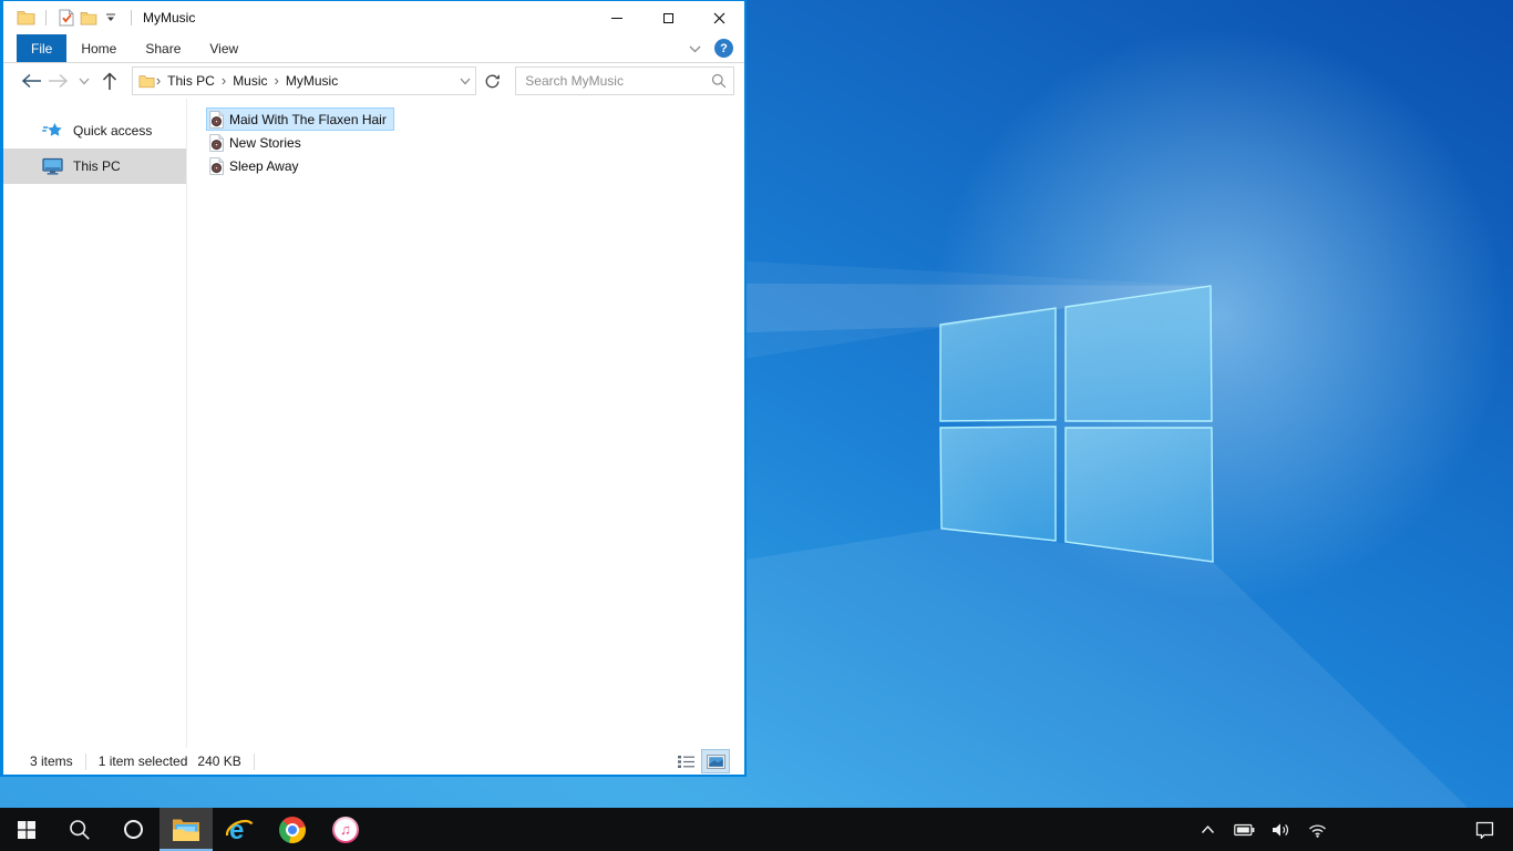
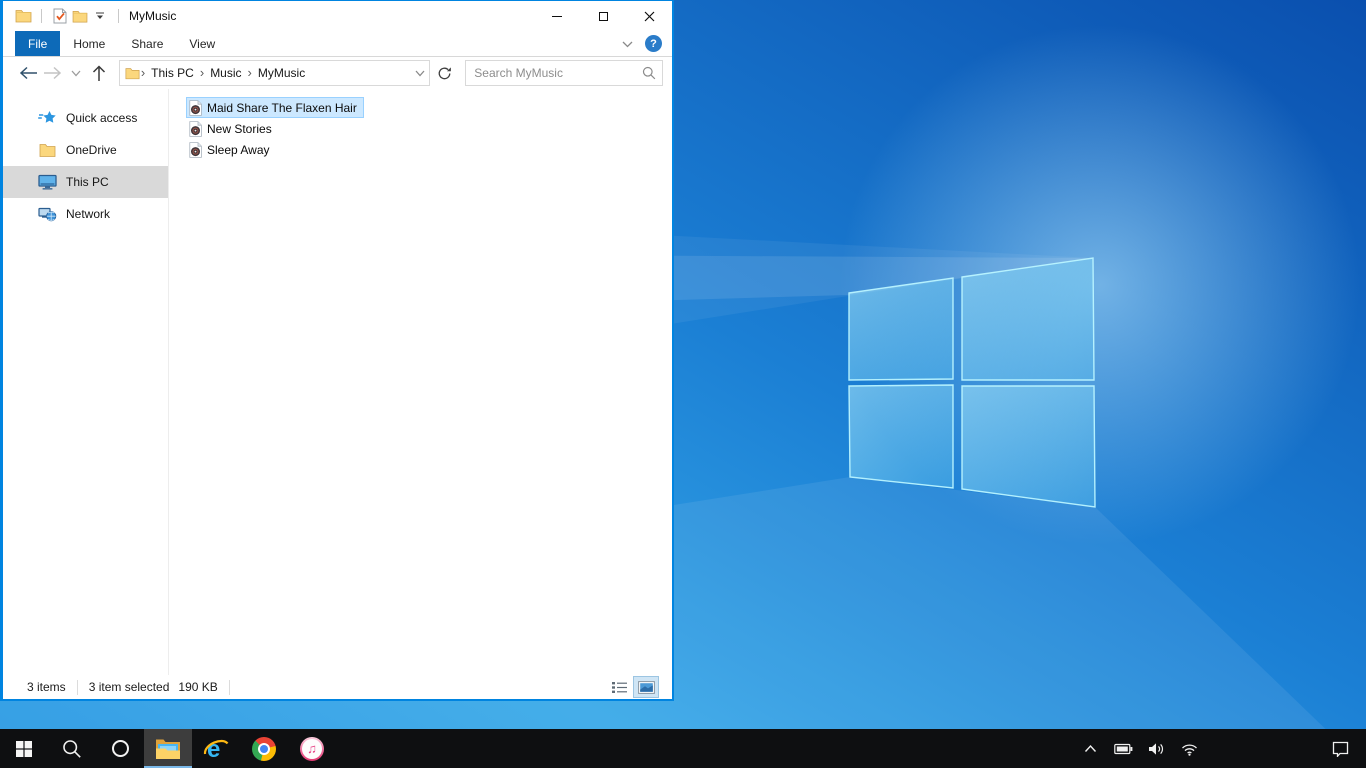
  MyMusic
  File
  Home
  Share
  View
  ?
  This PC
  Music
  MyMusic
  Search MyMusic
  Quick access
+ OneDrive
  This PC
+ Network
- Maid With The Flaxen Hair
+ Maid Share The Flaxen Hair
  New Stories
  Sleep Away
  3 items
- 1 item selected
+ 3 item selected
- 240 KB
+ 190 KB
  e
  ♫
